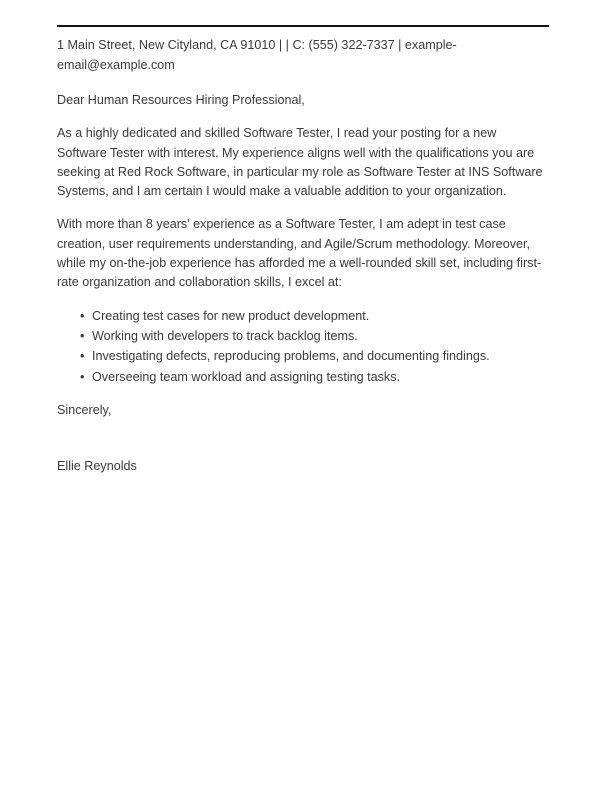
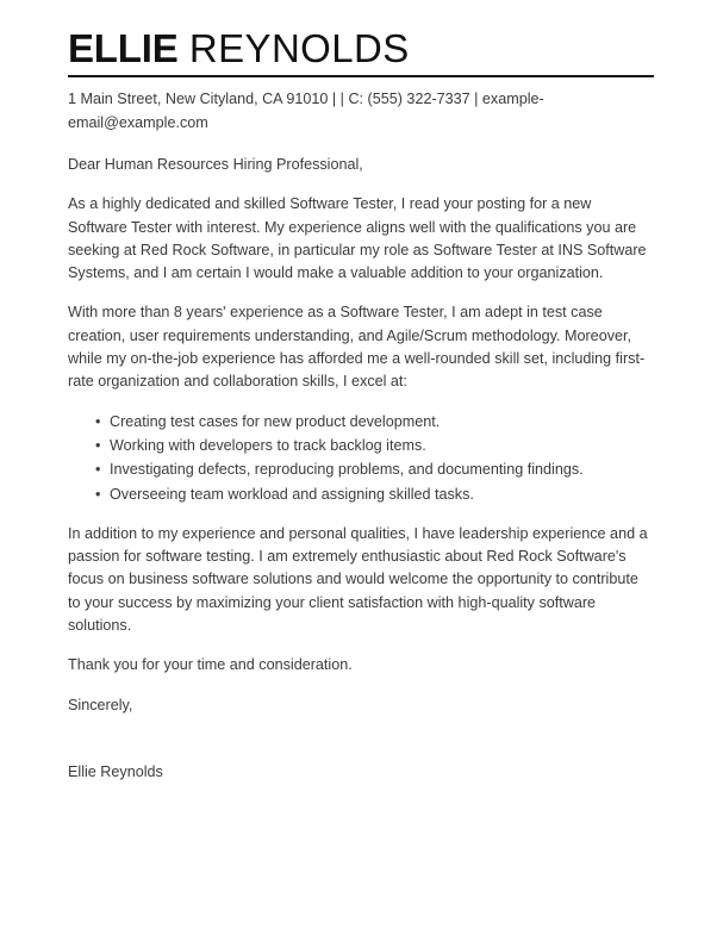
+ ELLIE REYNOLDS
  1 Main Street, New Cityland, CA 91010 | | C: (555) 322-7337 | example-email@example.com
  Dear Human Resources Hiring Professional,
  As a highly dedicated and skilled Software Tester, I read your posting for a new Software Tester with interest. My experience aligns well with the qualifications you are seeking at Red Rock Software, in particular my role as Software Tester at INS Software Systems, and I am certain I would make a valuable addition to your organization.
  With more than 8 years' experience as a Software Tester, I am adept in test case creation, user requirements understanding, and Agile/Scrum methodology. Moreover, while my on-the-job experience has afforded me a well-rounded skill set, including first-rate organization and collaboration skills, I excel at:
  •
  Creating test cases for new product development.
  •
  Working with developers to track backlog items.
  •
  Investigating defects, reproducing problems, and documenting findings.
  •
- Overseeing team workload and assigning testing tasks.
+ Overseeing team workload and assigning skilled tasks.
+ In addition to my experience and personal qualities, I have leadership experience and a passion for software testing. I am extremely enthusiastic about Red Rock Software's focus on business software solutions and would welcome the opportunity to contribute to your success by maximizing your client satisfaction with high-quality software solutions.
+ Thank you for your time and consideration.
  Sincerely,
  Ellie Reynolds
